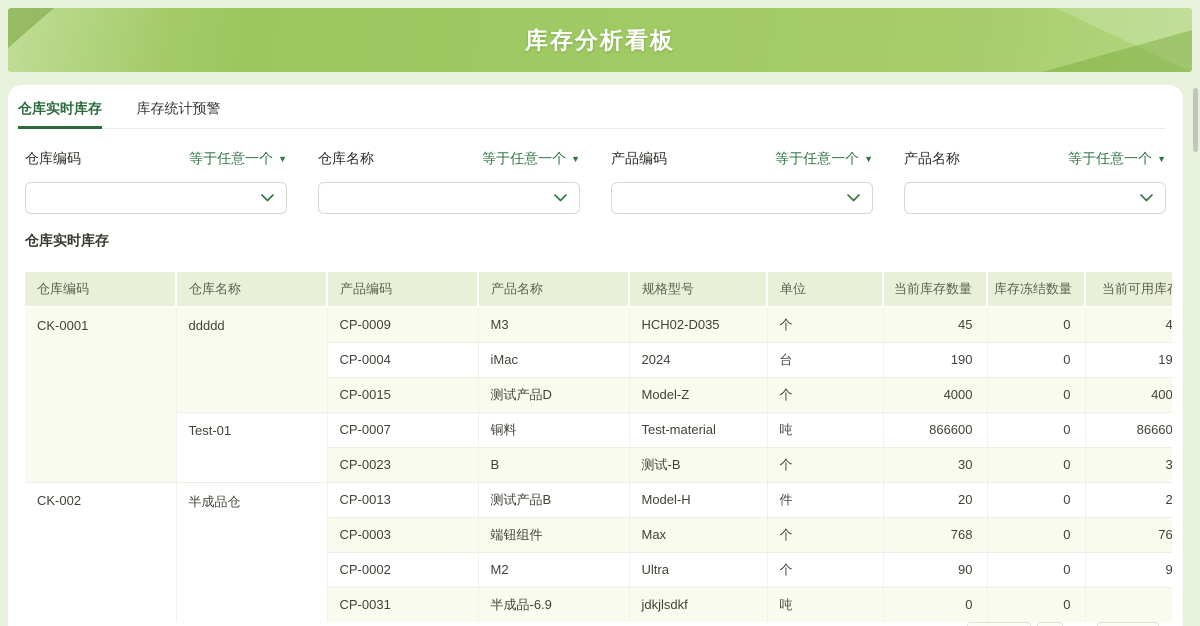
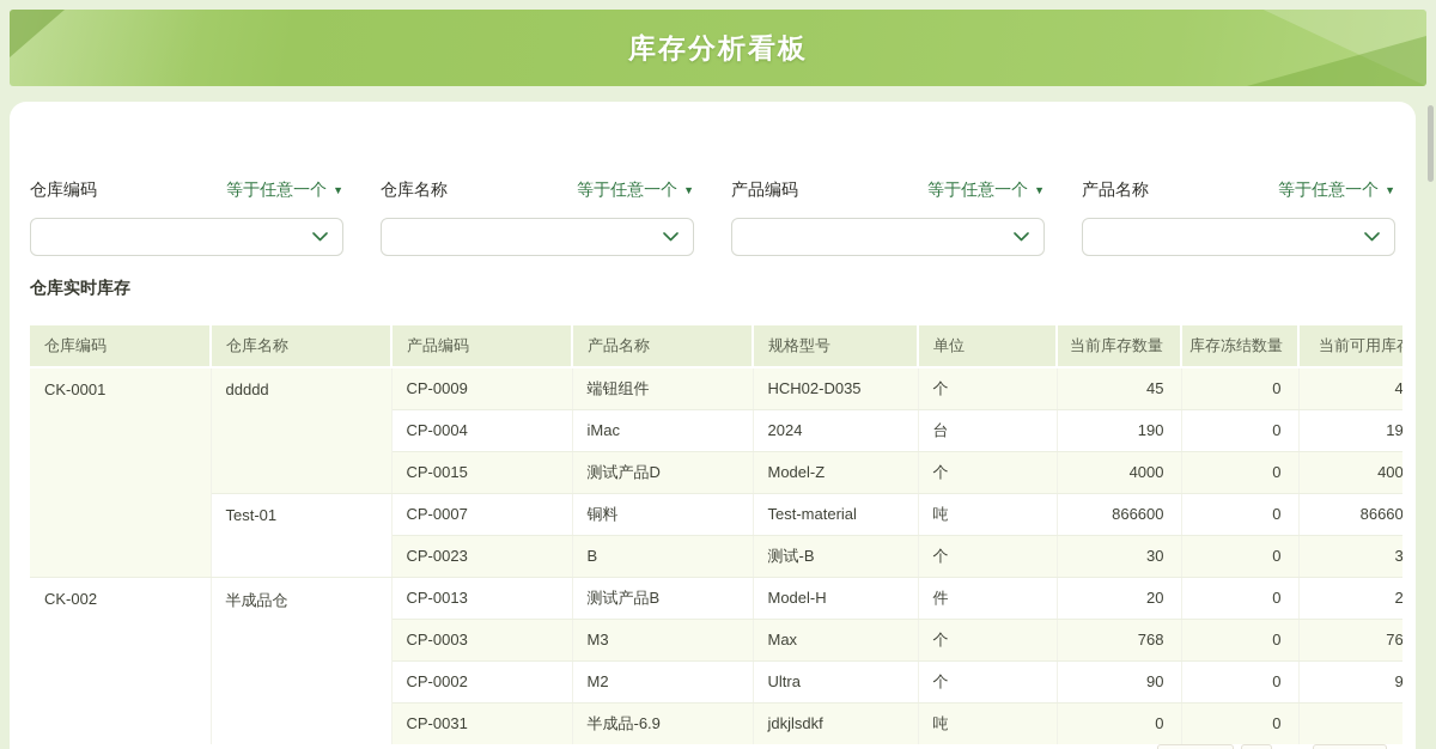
  库存分析看板
- 仓库实时库存 库存统计预警
  仓库编码
  等于任意一个
  ▼
  仓库名称
  等于任意一个
  ▼
  产品编码
  等于任意一个
  ▼
  产品名称
  等于任意一个
  ▼
  仓库实时库存
  仓库编码	仓库名称	产品编码	产品名称	规格型号	单位	当前库存数量	库存冻结数量	当前可用库
- CK-0001	ddddd	CP-0009	M3	HCH02-D035	个	45	0	4
+ CK-0001	ddddd	CP-0009	端钮组件	HCH02-D035	个	45	0	4
  CP-0004	iMac	2024	台	190	0	19
  CP-0015	测试产品D	Model-Z	个	4000	0	400
  Test-01	CP-0007	铜料	Test-material	吨	866600	0	86660
  CP-0023	B	测试-B	个	30	0	3
  CK-002	半成品仓	CP-0013	测试产品B	Model-H	件	20	0	2
- CP-0003	端钮组件	Max	个	768	0	76
+ CP-0003	M3	Max	个	768	0	76
  CP-0002	M2	Ultra	个	90	0	9
  CP-0031	半成品-6.9	jdkjlsdkf	吨	0	0
